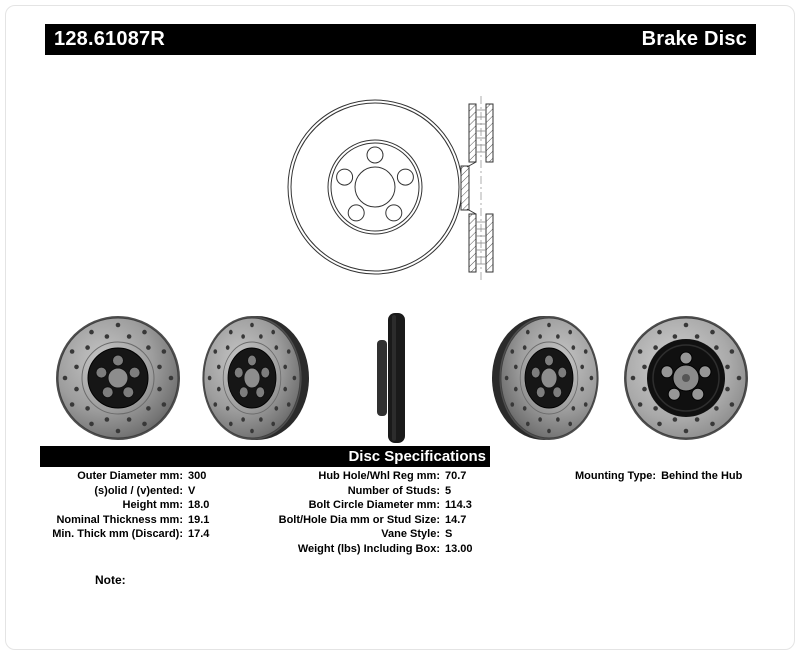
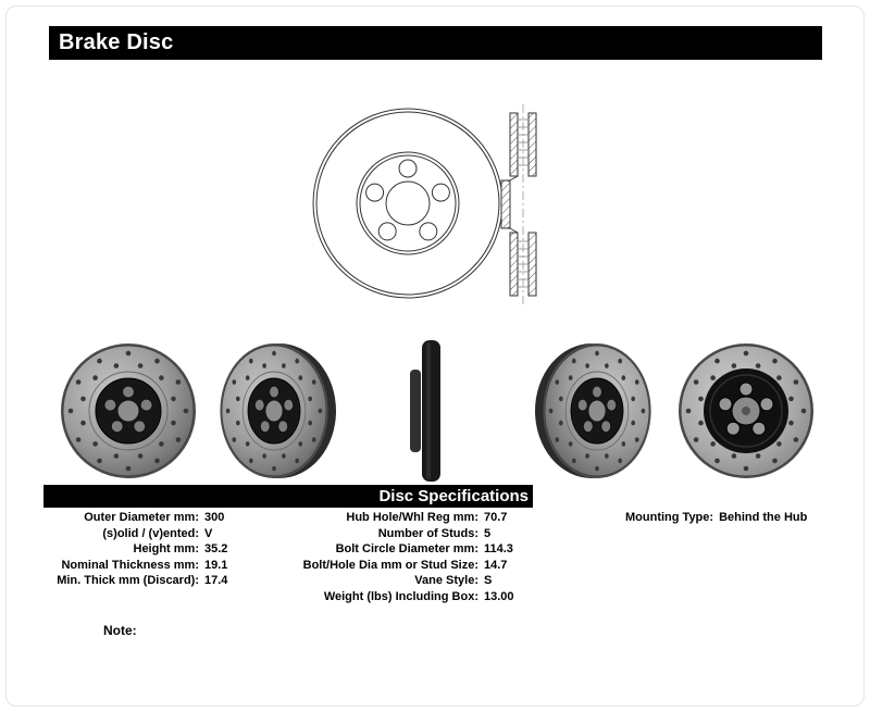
- 128.61087R
  Brake Disc
  Disc Specifications
  Outer Diameter mm:
  300
  (s)olid / (v)ented:
  V
  Height mm:
- 18.0
+ 35.2
  Nominal Thickness mm:
  19.1
  Min. Thick mm (Discard):
  17.4
  Hub Hole/Whl Reg mm:
  70.7
  Number of Studs:
  5
  Bolt Circle Diameter mm:
  114.3
  Bolt/Hole Dia mm or Stud Size:
  14.7
  Vane Style:
  S
  Weight (lbs) Including Box:
  13.00
  Mounting Type:
  Behind the Hub
  Note:
